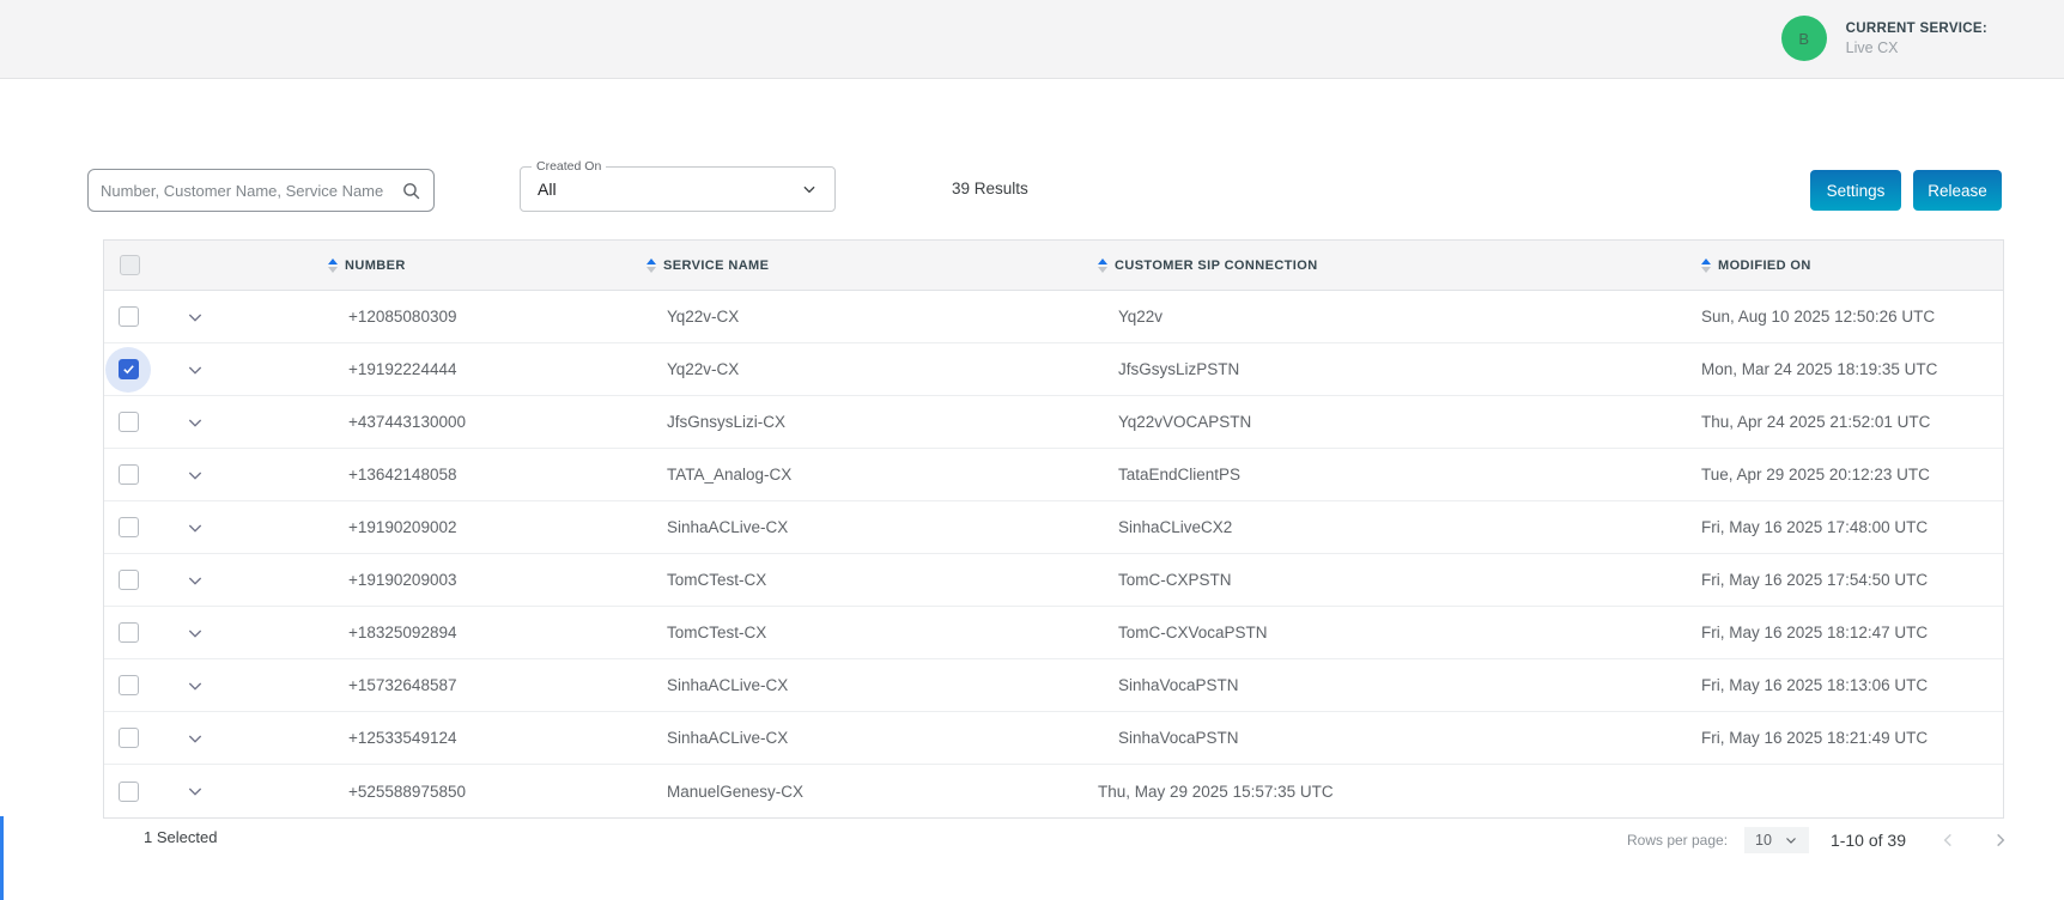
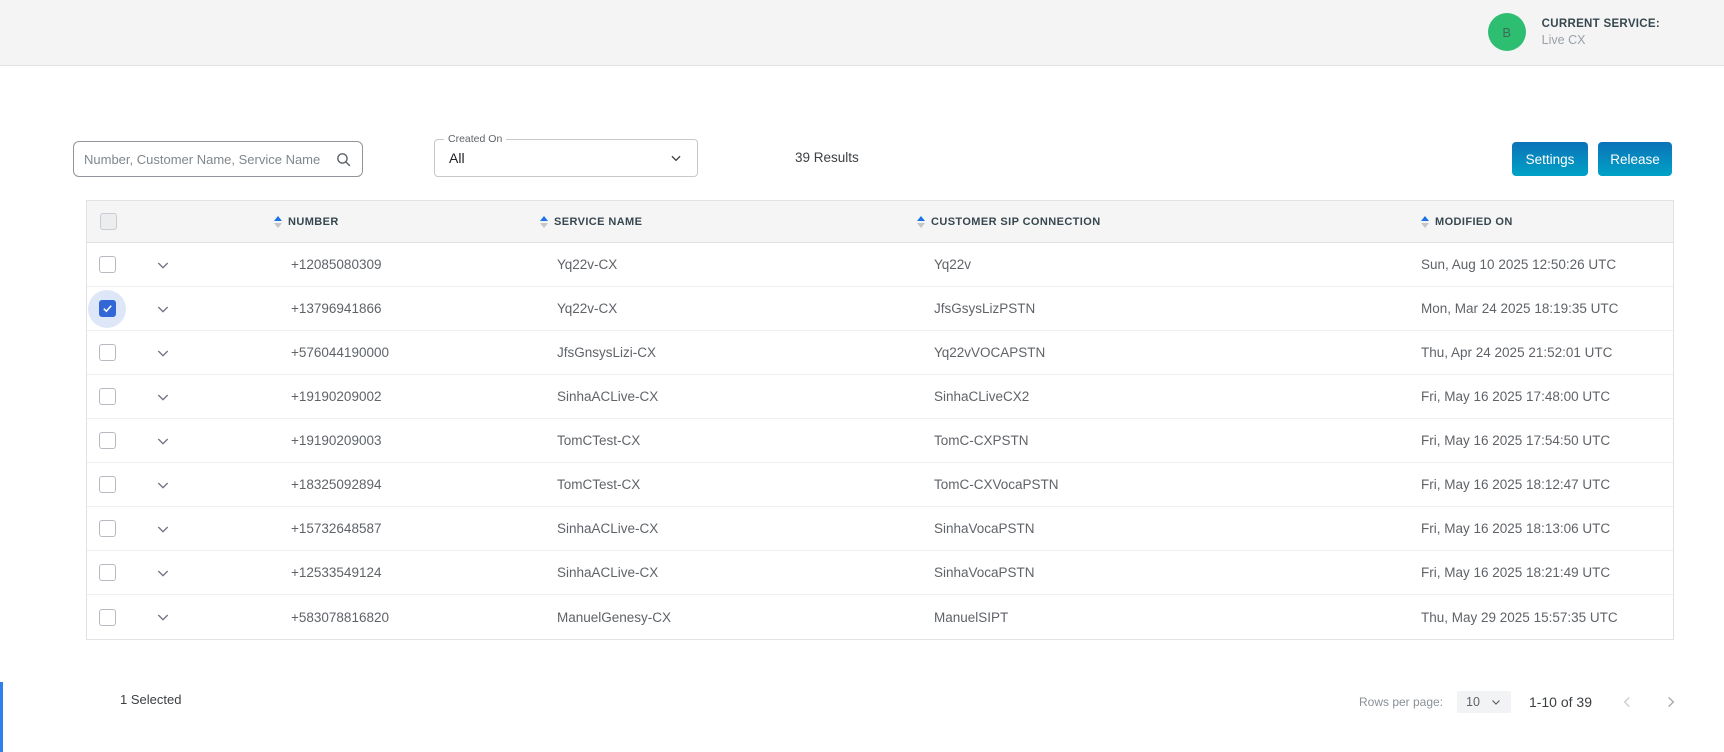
  B
  CURRENT SERVICE:
  Live CX
  Number, Customer Name, Service Name
  Created On
  All
  39 Results
  Settings
  Release
  NUMBER
  SERVICE NAME
  CUSTOMER SIP CONNECTION
  MODIFIED ON
  +12085080309
  Yq22v-CX
  Yq22v
  Sun, Aug 10 2025 12:50:26 UTC
- +19192224444
+ +13796941866
  Yq22v-CX
  JfsGsysLizPSTN
  Mon, Mar 24 2025 18:19:35 UTC
- +437443130000
+ +576044190000
  JfsGnsysLizi-CX
  Yq22vVOCAPSTN
  Thu, Apr 24 2025 21:52:01 UTC
- +13642148058
- TATA_Analog-CX
- TataEndClientPS
- Tue, Apr 29 2025 20:12:23 UTC
  +19190209002
  SinhaACLive-CX
  SinhaCLiveCX2
  Fri, May 16 2025 17:48:00 UTC
  +19190209003
  TomCTest-CX
  TomC-CXPSTN
  Fri, May 16 2025 17:54:50 UTC
  +18325092894
  TomCTest-CX
  TomC-CXVocaPSTN
  Fri, May 16 2025 18:12:47 UTC
  +15732648587
  SinhaACLive-CX
  SinhaVocaPSTN
  Fri, May 16 2025 18:13:06 UTC
  +12533549124
  SinhaACLive-CX
  SinhaVocaPSTN
  Fri, May 16 2025 18:21:49 UTC
- +525588975850
+ +583078816820
  ManuelGenesy-CX
+ ManuelSIPT
  Thu, May 29 2025 15:57:35 UTC
  1 Selected
  Rows per page:
  10
  1-10 of 39
